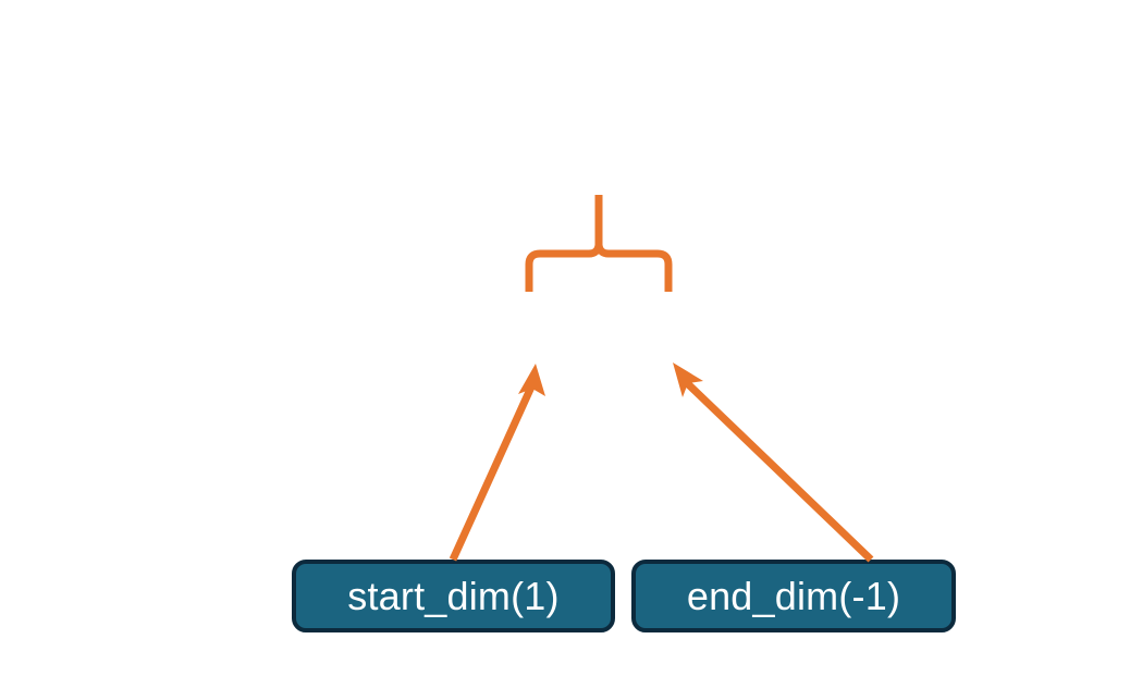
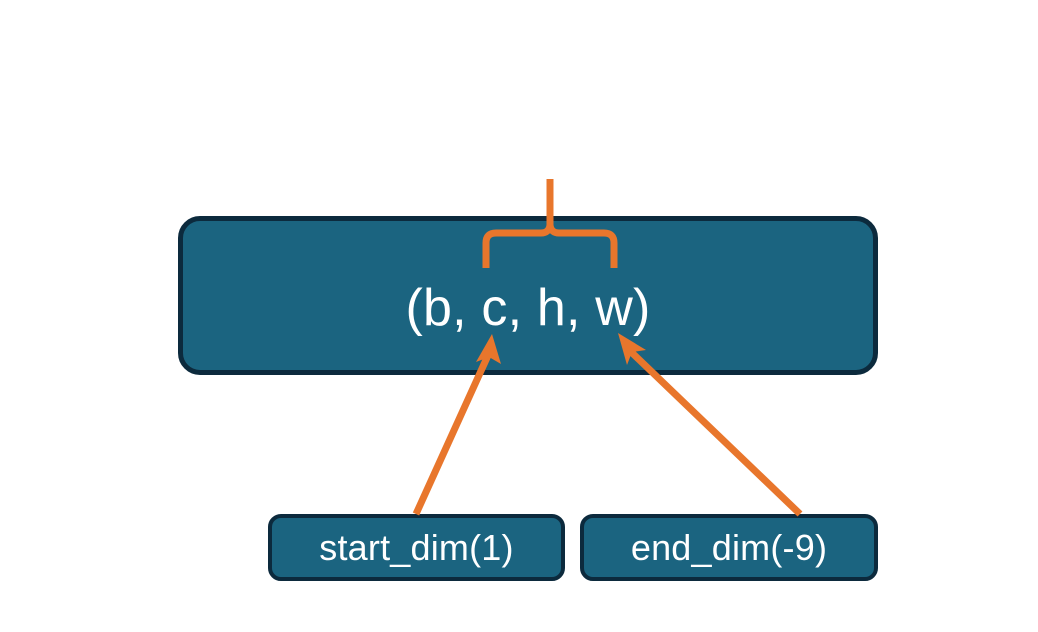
+ (b, c, h, w)
  start_dim(1)
- end_dim(-1)
+ end_dim(-9)
